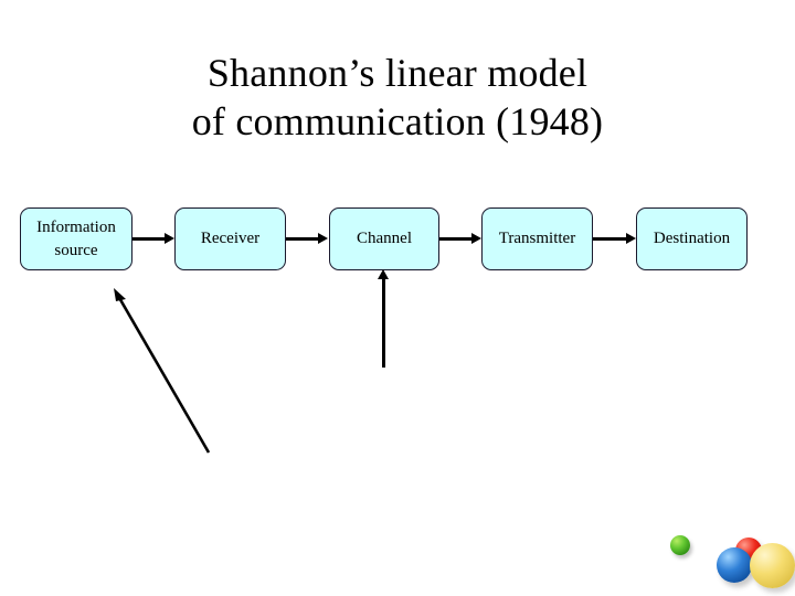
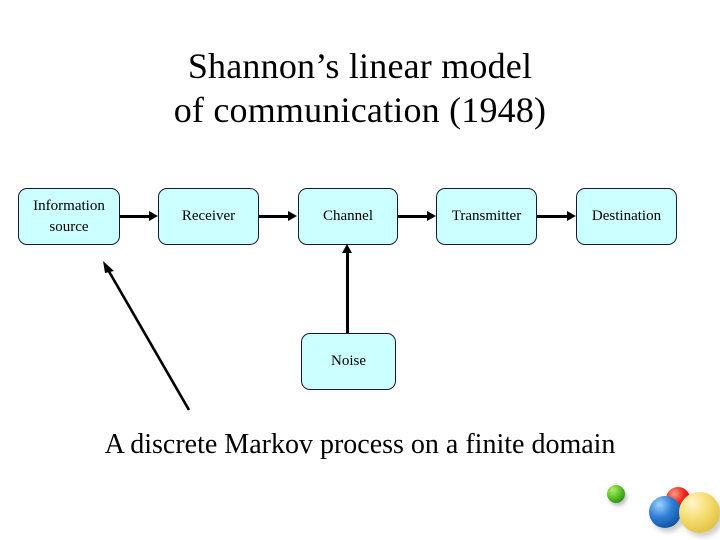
  Shannon’s linear model
  of communication (1948)
  Information
  source
  Receiver
  Channel
  Transmitter
  Destination
+ Noise
+ A discrete Markov process on a finite domain
